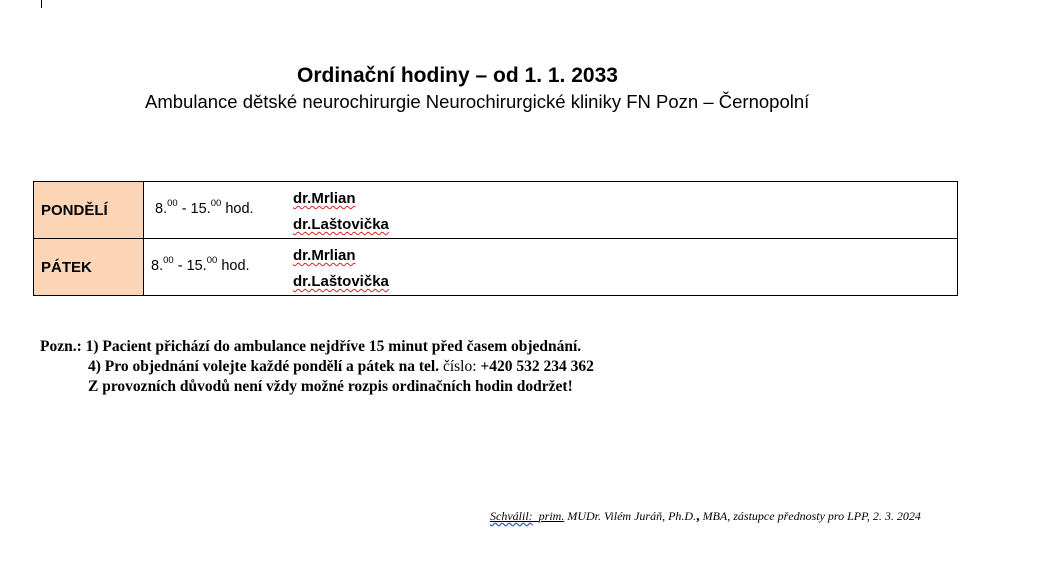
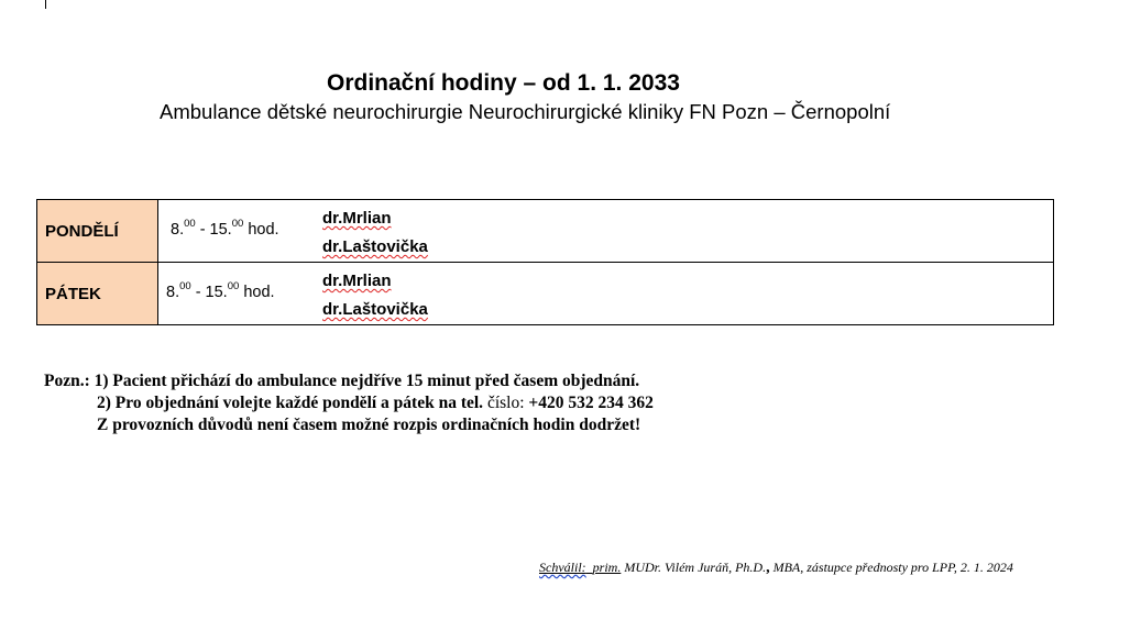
  Ordinační hodiny – od 1. 1. 2033
  Ambulance dětské neurochirurgie Neurochirurgické kliniky FN Pozn – Černopolní
  PONDĚLÍ	8.00 - 15.00 hod. dr.Mrlian dr.Laštovička
  PÁTEK	8.00 - 15.00 hod. dr.Mrlian dr.Laštovička
  Pozn.: 1) Pacient přichází do ambulance nejdříve 15 minut před časem objednání.
- 4) Pro objednání volejte každé pondělí a pátek na tel. číslo: +420 532 234 362
+ 2) Pro objednání volejte každé pondělí a pátek na tel. číslo: +420 532 234 362
- Z provozních důvodů není vždy možné rozpis ordinačních hodin dodržet!
+ Z provozních důvodů není časem možné rozpis ordinačních hodin dodržet!
- Schválil: prim. MUDr. Vilém Juráň, Ph.D., MBA, zástupce přednosty pro LPP, 2. 3. 2024
+ Schválil: prim. MUDr. Vilém Juráň, Ph.D., MBA, zástupce přednosty pro LPP, 2. 1. 2024
